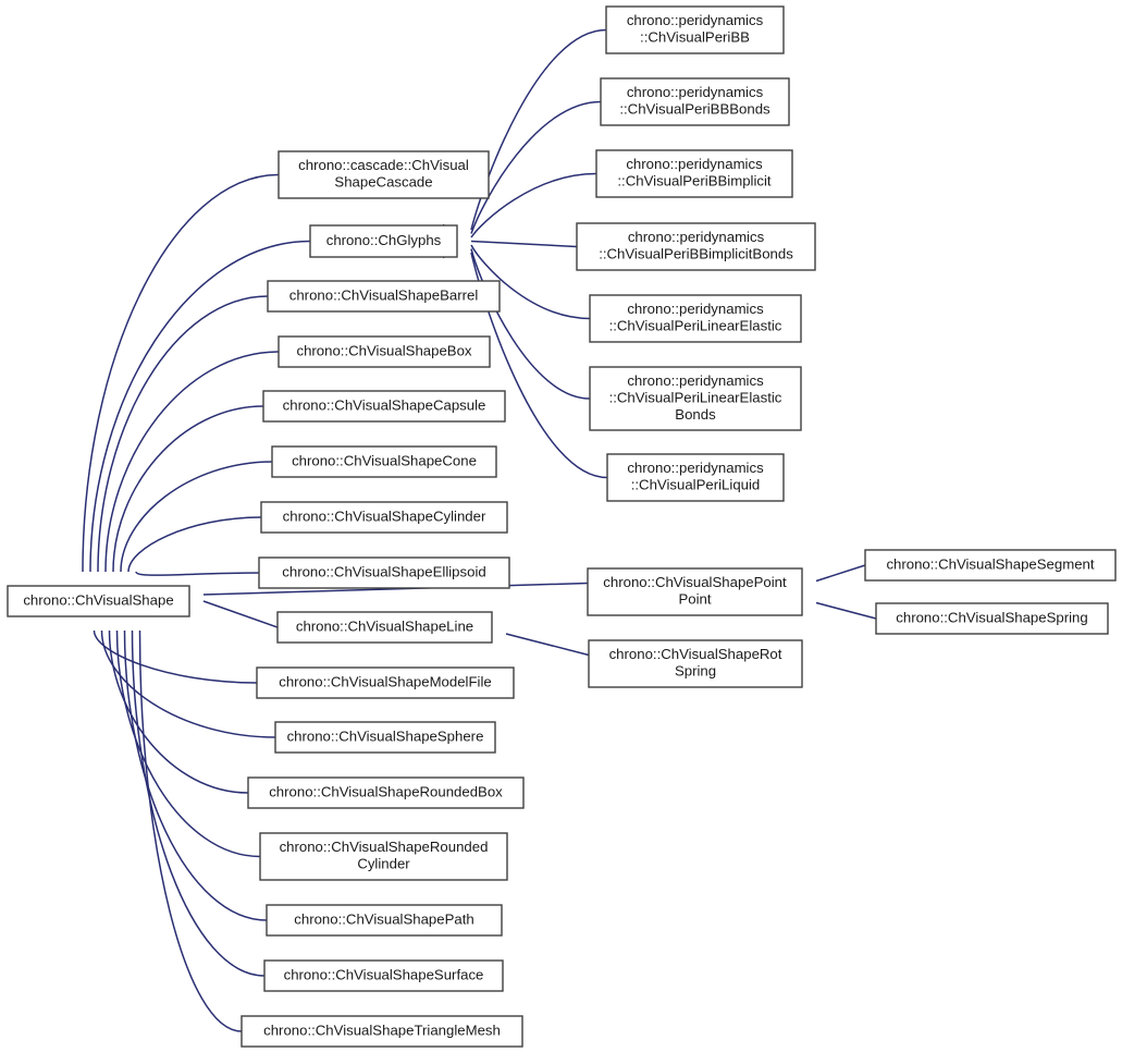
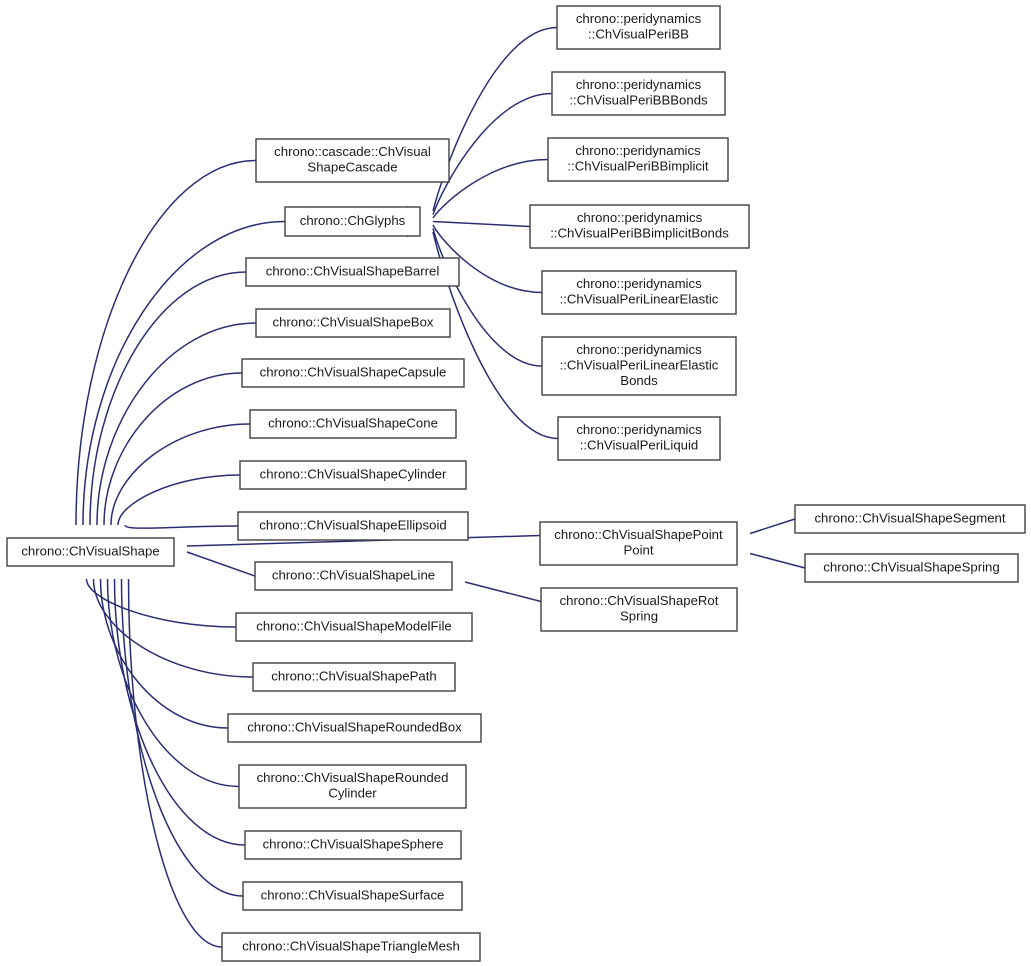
  chrono::ChVisualShape
  chrono::cascade::ChVisual
  ShapeCascade
  chrono::ChGlyphs
  chrono::ChVisualShapeBarrel
  chrono::ChVisualShapeBox
  chrono::ChVisualShapeCapsule
  chrono::ChVisualShapeCone
  chrono::ChVisualShapeCylinder
  chrono::ChVisualShapeEllipsoid
  chrono::ChVisualShapeLine
  chrono::ChVisualShapeModelFile
- chrono::ChVisualShapeSphere
+ chrono::ChVisualShapePath
  chrono::ChVisualShapeRoundedBox
  chrono::ChVisualShapeRounded
  Cylinder
- chrono::ChVisualShapePath
+ chrono::ChVisualShapeSphere
  chrono::ChVisualShapeSurface
  chrono::ChVisualShapeTriangleMesh
  chrono::peridynamics
  ::ChVisualPeriBB
  chrono::peridynamics
  ::ChVisualPeriBBBonds
  chrono::peridynamics
  ::ChVisualPeriBBimplicit
  chrono::peridynamics
  ::ChVisualPeriBBimplicitBonds
  chrono::peridynamics
  ::ChVisualPeriLinearElastic
  chrono::peridynamics
  ::ChVisualPeriLinearElastic
  Bonds
  chrono::peridynamics
  ::ChVisualPeriLiquid
  chrono::ChVisualShapePoint
  Point
  chrono::ChVisualShapeRot
  Spring
  chrono::ChVisualShapeSegment
  chrono::ChVisualShapeSpring
